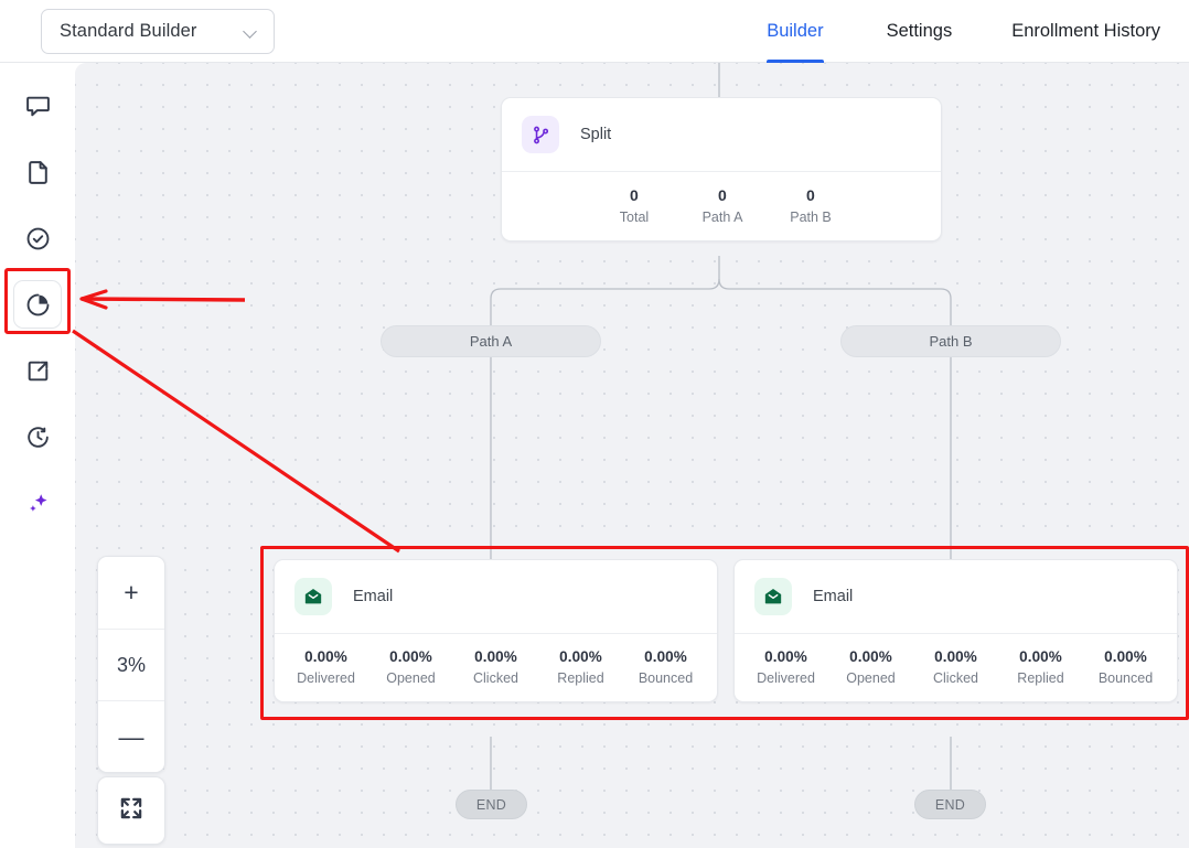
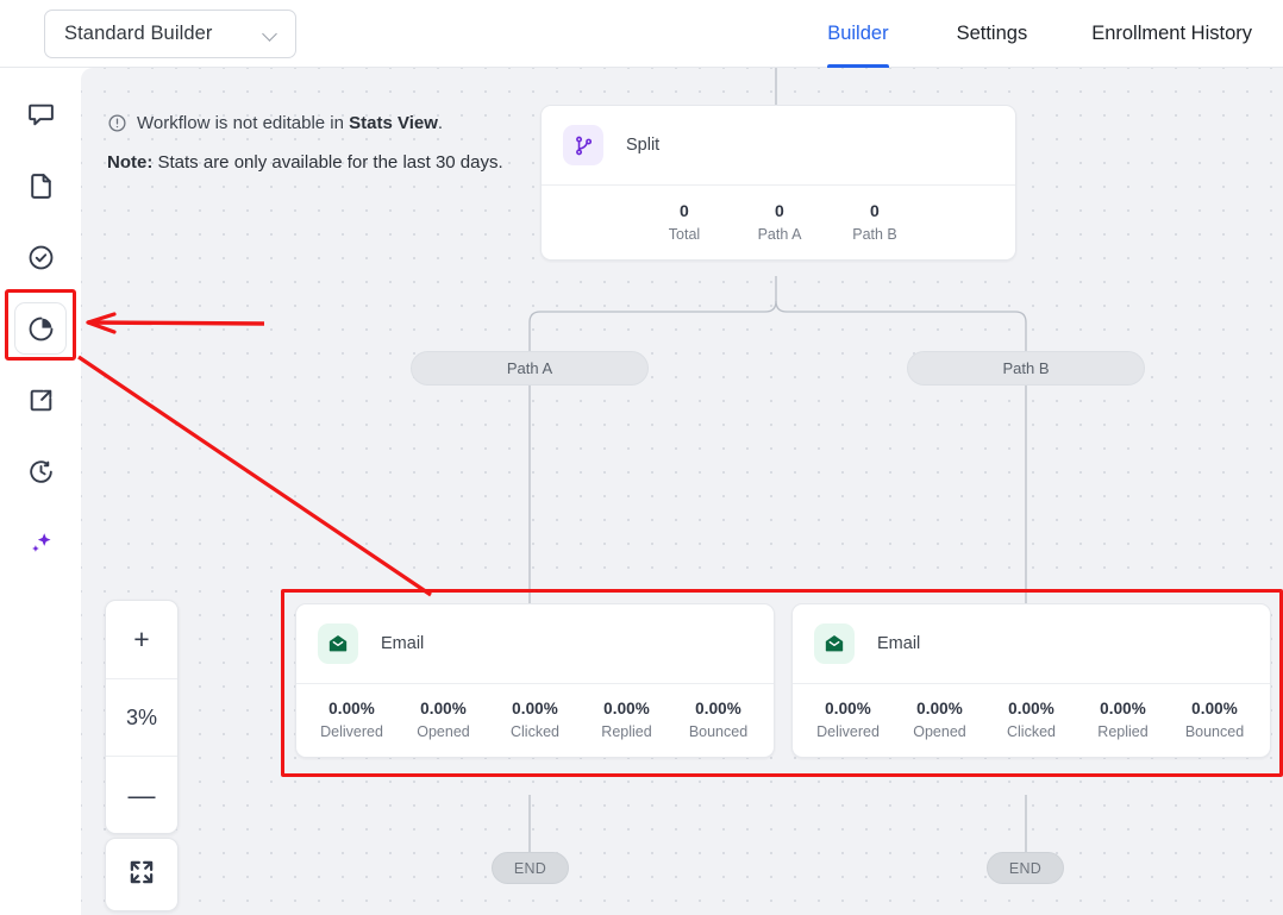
  Standard Builder
  Builder
  Settings
  Enrollment History
+ Workflow is not editable in Stats View.
+ Note: Stats are only available for the last 30 days.
  Split
  0
  Total
  0
  Path A
  0
  Path B
  Path A
  Path B
  Email
  0.00%
  Delivered
  0.00%
  Opened
  0.00%
  Clicked
  0.00%
  Replied
  0.00%
  Bounced
  Email
  0.00%
  Delivered
  0.00%
  Opened
  0.00%
  Clicked
  0.00%
  Replied
  0.00%
  Bounced
  END
  END
  +
  3%
  —
